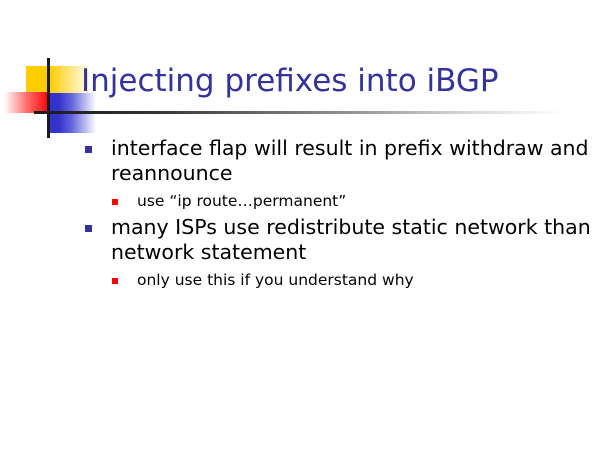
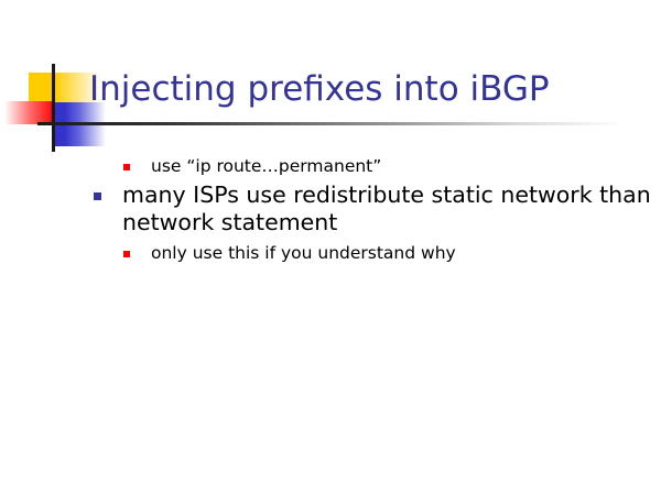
  Injecting prefixes into iBGP
- interface flap will result in prefix withdraw and reannounce
  use “ip route…permanent”
  many ISPs use redistribute static network than network statement
  only use this if you understand why
